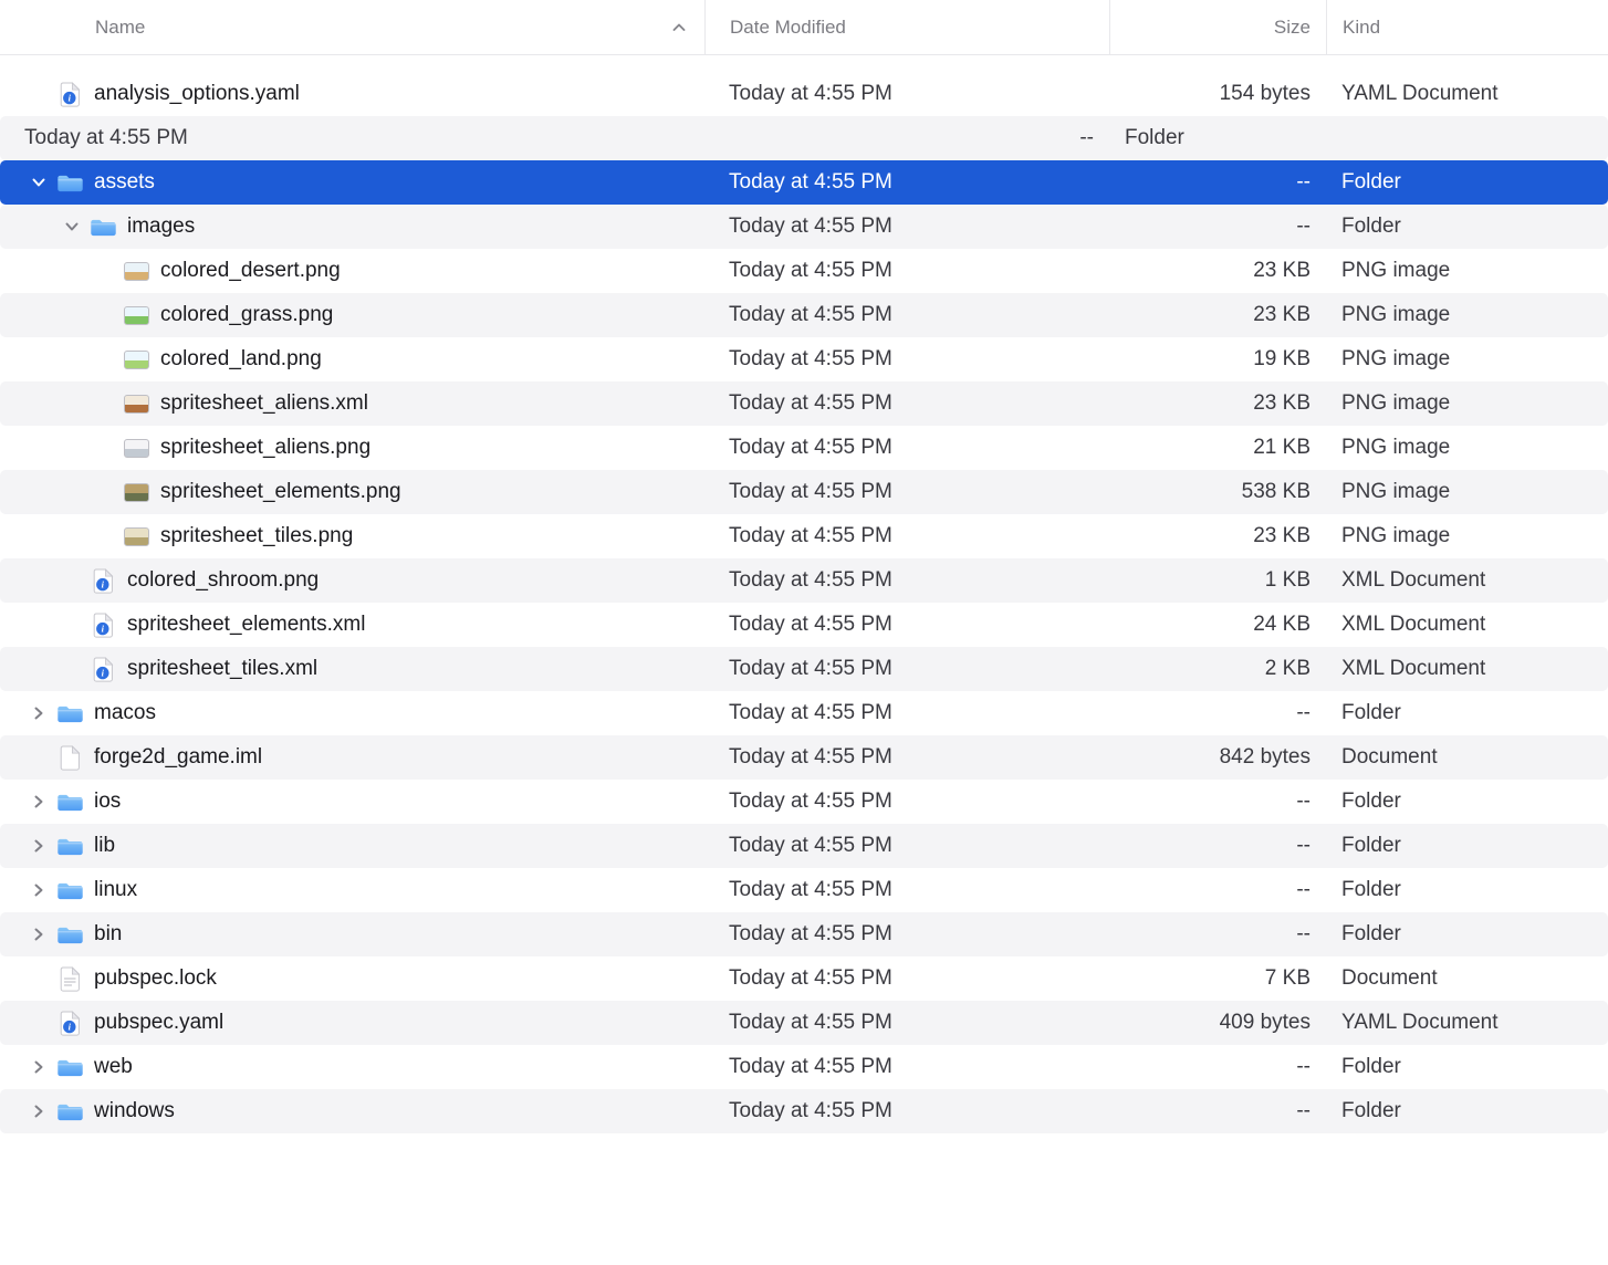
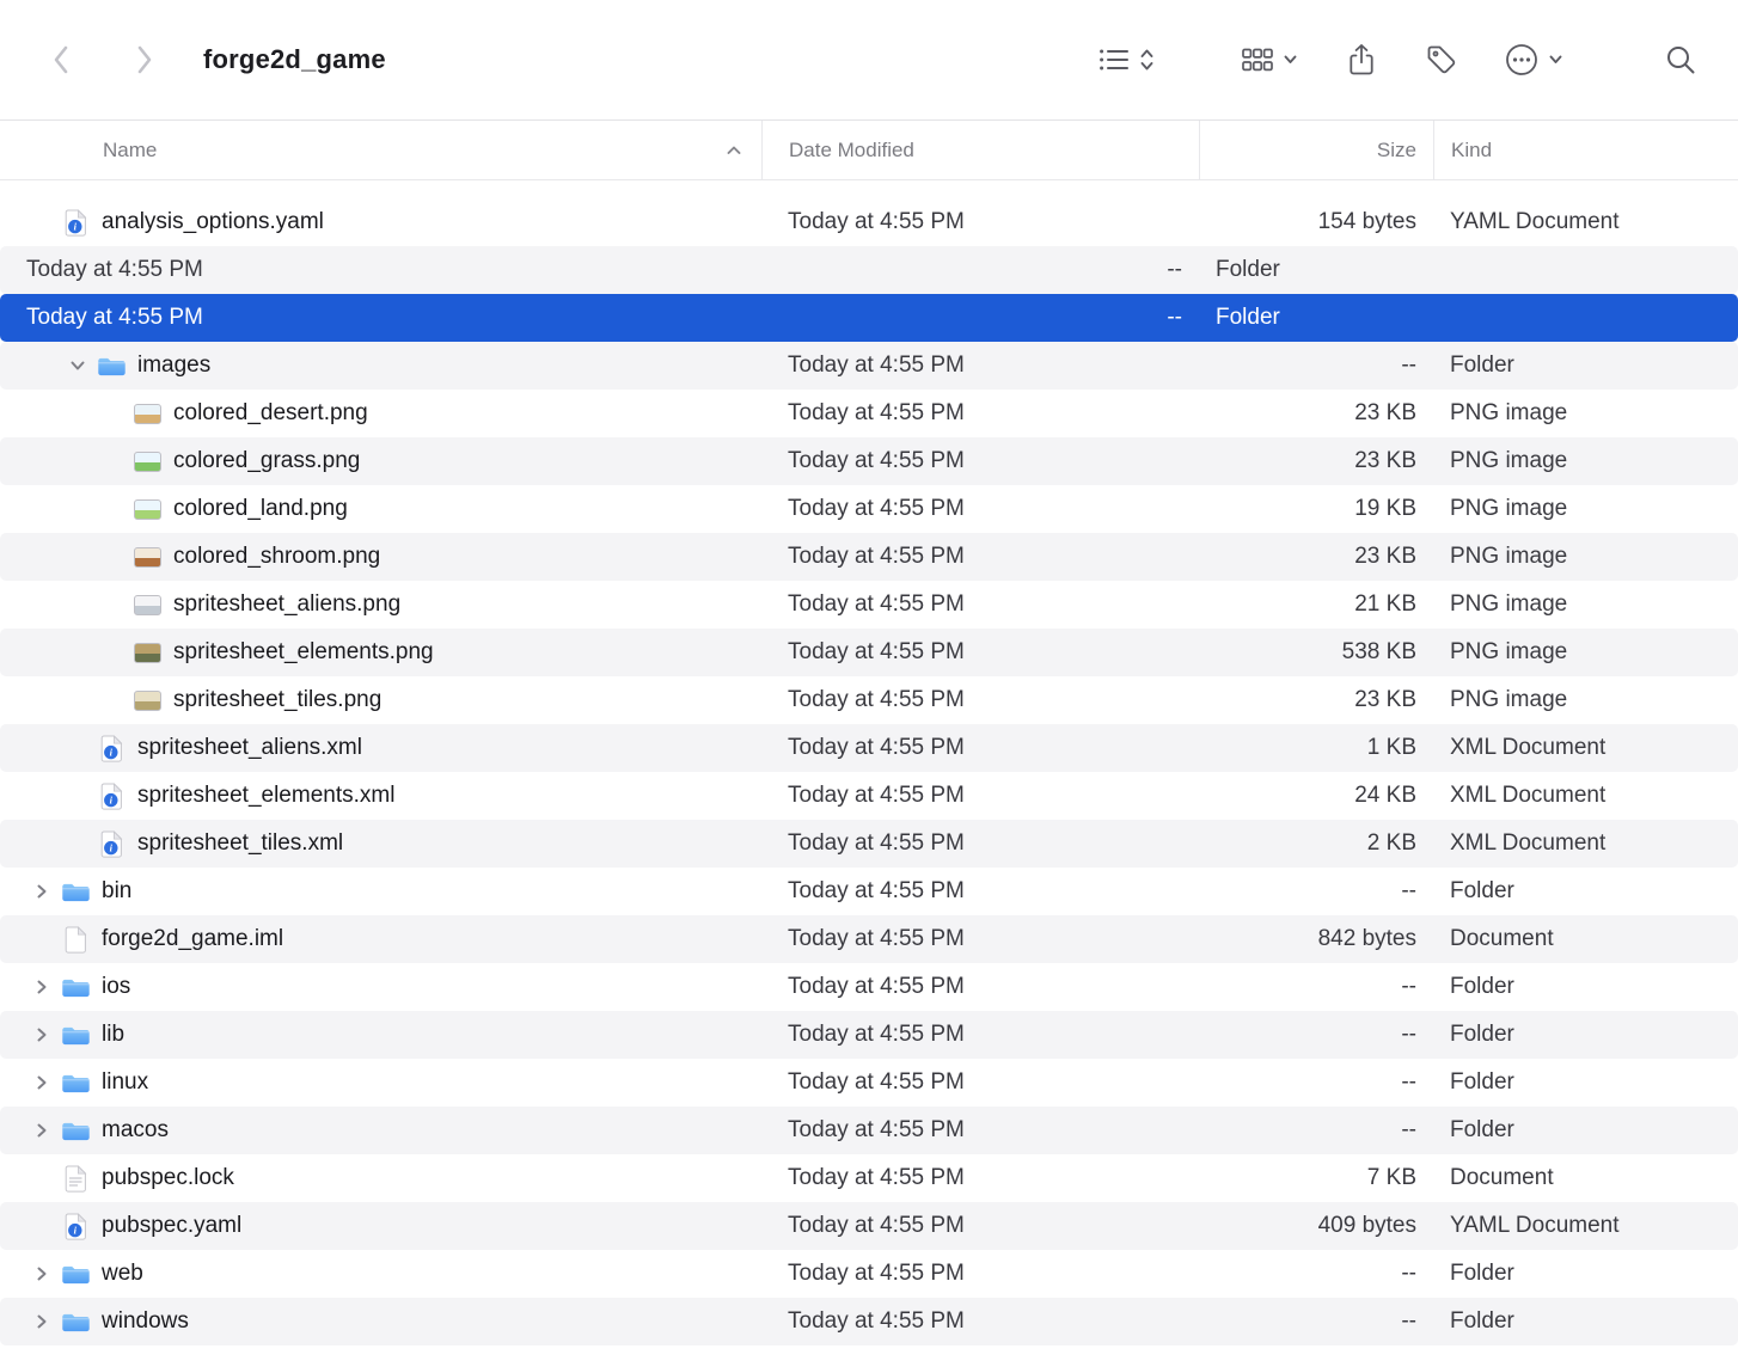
+ forge2d_game
  Name
  Date Modified
  Size
  Kind
  i
  analysis_options.yaml
  Today at 4:55 PM
  154 bytes
  YAML Document
  Today at 4:55 PM
  --
  Folder
- assets
  Today at 4:55 PM
  --
  Folder
  images
  Today at 4:55 PM
  --
  Folder
  colored_desert.png
  Today at 4:55 PM
  23 KB
  PNG image
  colored_grass.png
  Today at 4:55 PM
  23 KB
  PNG image
  colored_land.png
  Today at 4:55 PM
  19 KB
  PNG image
- spritesheet_aliens.xml
+ colored_shroom.png
  Today at 4:55 PM
  23 KB
  PNG image
  spritesheet_aliens.png
  Today at 4:55 PM
  21 KB
  PNG image
  spritesheet_elements.png
  Today at 4:55 PM
  538 KB
  PNG image
  spritesheet_tiles.png
  Today at 4:55 PM
  23 KB
  PNG image
  i
- colored_shroom.png
+ spritesheet_aliens.xml
  Today at 4:55 PM
  1 KB
  XML Document
  i
  spritesheet_elements.xml
  Today at 4:55 PM
  24 KB
  XML Document
  i
  spritesheet_tiles.xml
  Today at 4:55 PM
  2 KB
  XML Document
- macos
+ bin
  Today at 4:55 PM
  --
  Folder
  forge2d_game.iml
  Today at 4:55 PM
  842 bytes
  Document
  ios
  Today at 4:55 PM
  --
  Folder
  lib
  Today at 4:55 PM
  --
  Folder
  linux
  Today at 4:55 PM
  --
  Folder
- bin
+ macos
  Today at 4:55 PM
  --
  Folder
  pubspec.lock
  Today at 4:55 PM
  7 KB
  Document
  i
  pubspec.yaml
  Today at 4:55 PM
  409 bytes
  YAML Document
  web
  Today at 4:55 PM
  --
  Folder
  windows
  Today at 4:55 PM
  --
  Folder
